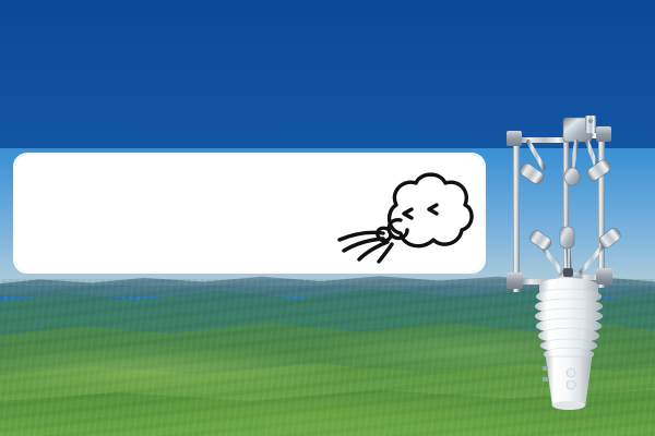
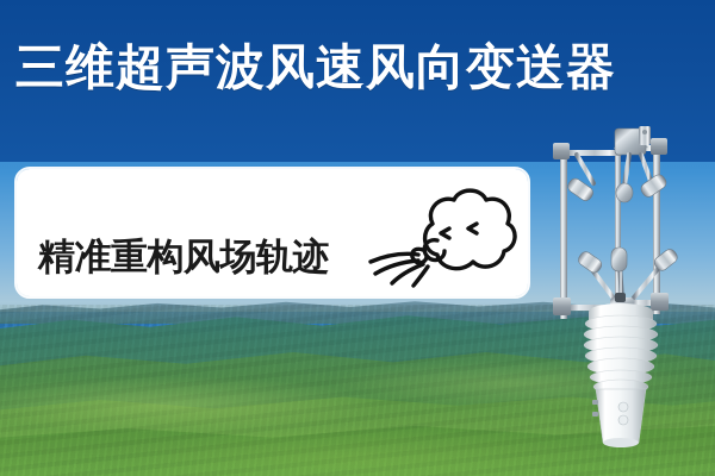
+ 三维超声波风速风向变送器
+ 精准重构风场轨迹
